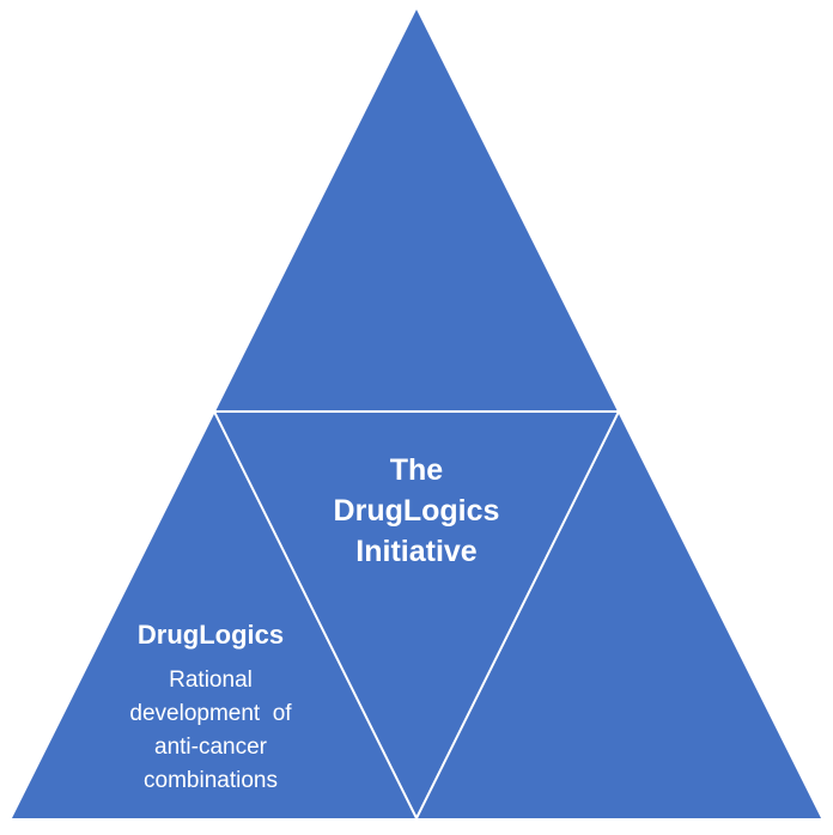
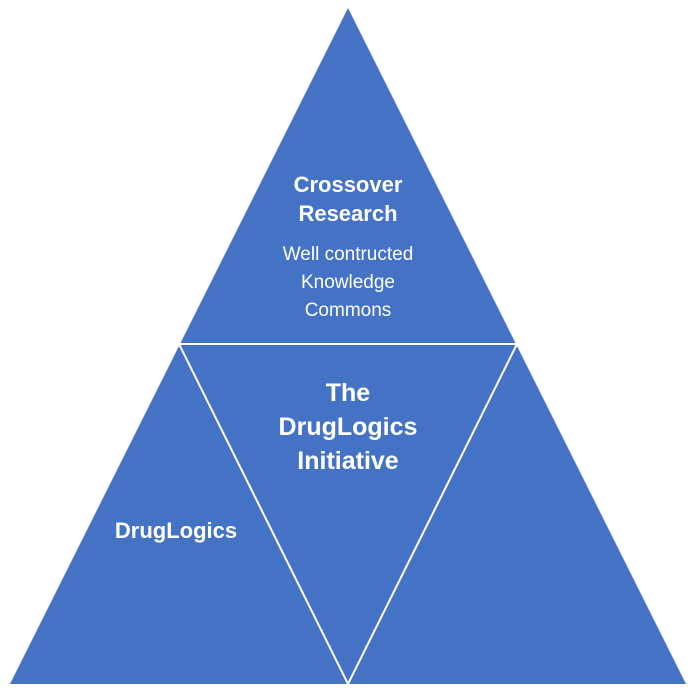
+ Crossover
+ Research
+ Well contructed
+ Knowledge
+ Commons
  The
  DrugLogics
  Initiative
  DrugLogics
- Rational
- development of
- anti-cancer
- combinations
